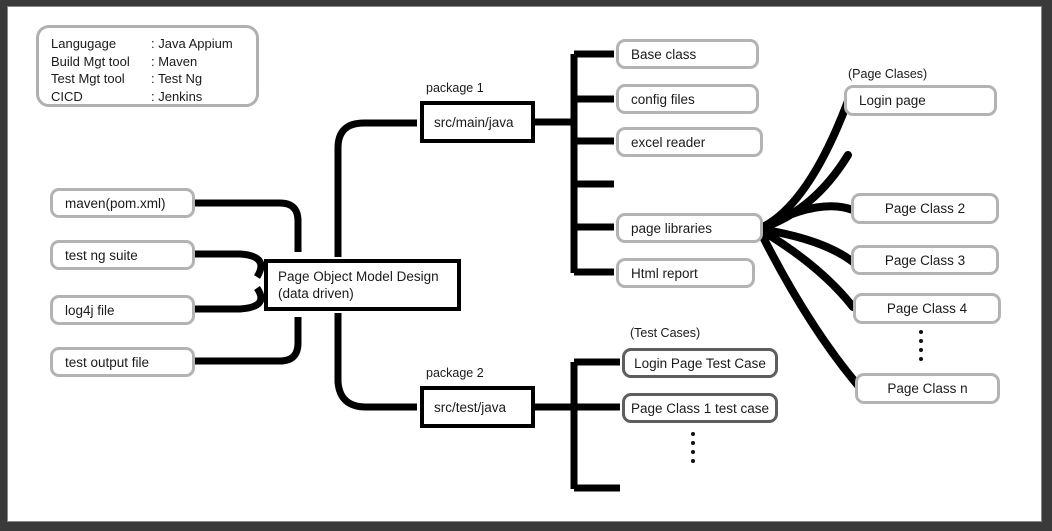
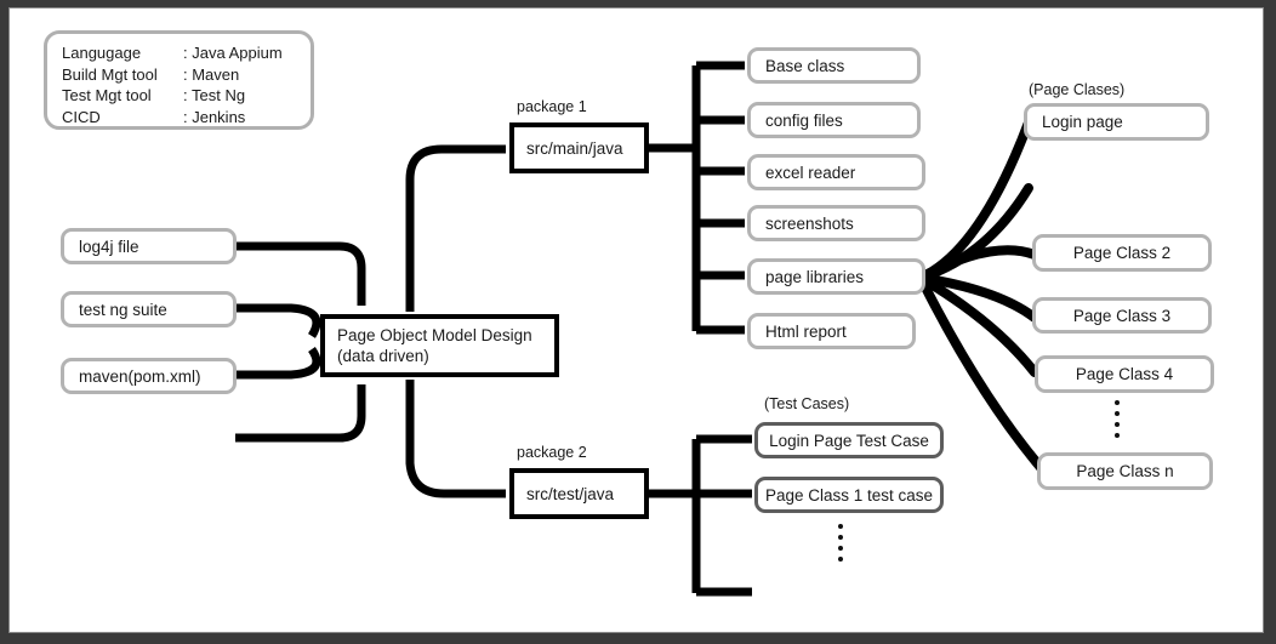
  Langugage
  : Java Appium
  Build Mgt tool
  : Maven
  Test Mgt tool
  : Test Ng
  CICD
  : Jenkins
- maven(pom.xml)
+ log4j file
  test ng suite
- log4j file
+ maven(pom.xml)
- test output file
  Page Object Model Design
  (data driven)
  package 1
  src/main/java
  package 2
  src/test/java
  Base class
  config files
  excel reader
+ screenshots
  page libraries
  Html report
  (Test Cases)
  Login Page Test Case
  Page Class 1 test case
  (Page Clases)
  Login page
  Page Class 2
  Page Class 3
  Page Class 4
  Page Class n
